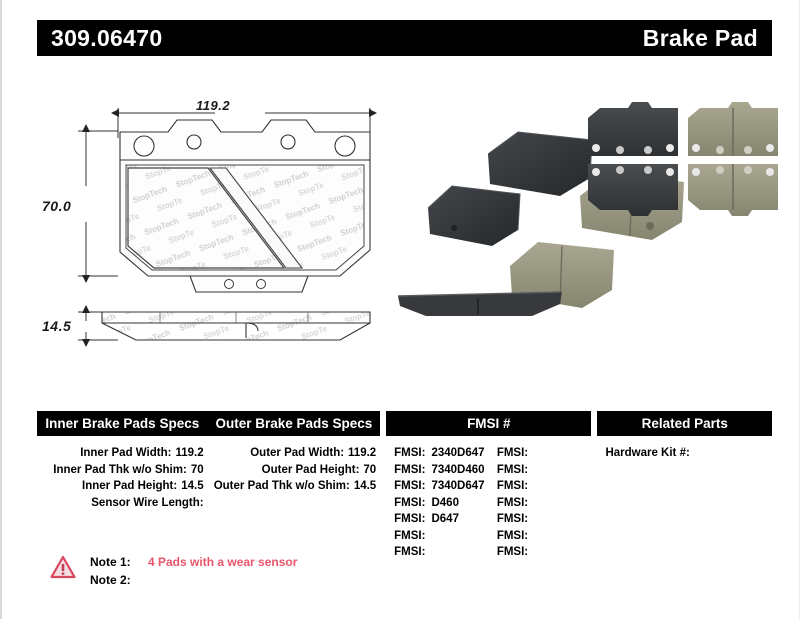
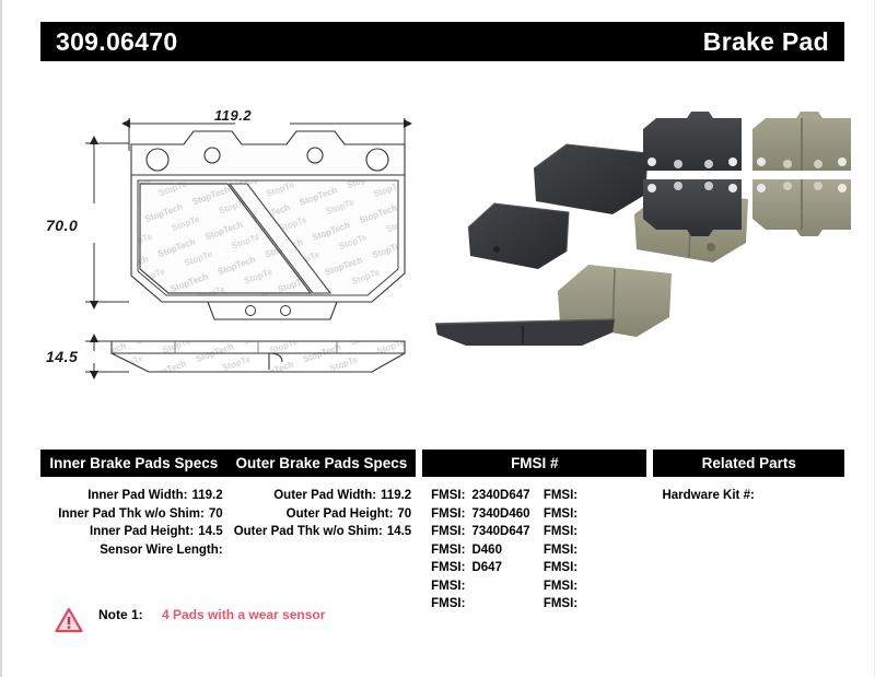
  309.06470
  Brake Pad
  119.2
  70.0
  14.5
  Inner Brake Pads Specs
  Outer Brake Pads Specs
  FMSI #
  Related Parts
  Inner Pad Width:
  119.2
  Inner Pad Thk w/o Shim:
  70
  Inner Pad Height:
  14.5
  Sensor Wire Length:
  Outer Pad Width:
  119.2
  Outer Pad Height:
  70
  Outer Pad Thk w/o Shim:
  14.5
  FMSI: 2340D647
  FMSI: 7340D460
  FMSI: 7340D647
  FMSI: D460
  FMSI: D647
  FMSI:
  FMSI:
  FMSI:
  FMSI:
  FMSI:
  FMSI:
  FMSI:
  FMSI:
  FMSI:
  Hardware Kit #:
  Note 1:
  4 Pads with a wear sensor
- Note 2:
